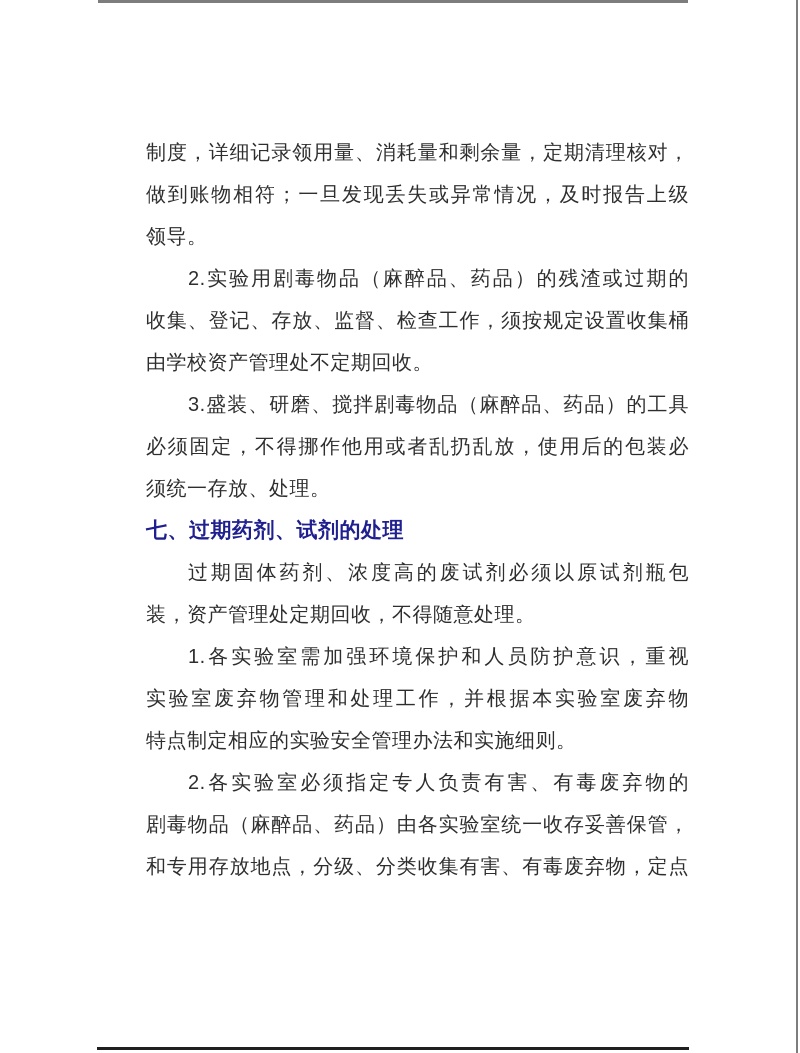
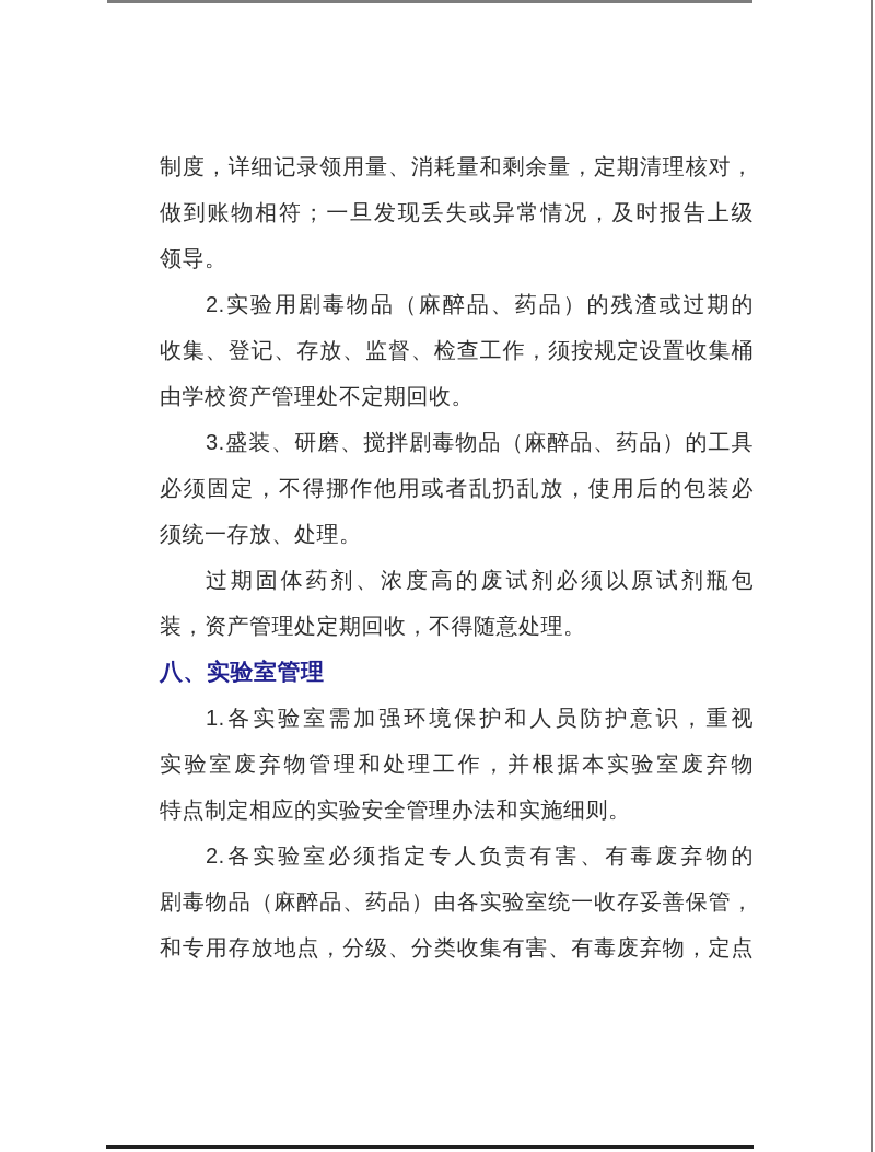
  制度，详细记录领用量、消耗量和剩余量，定期清理核对，
  做到账物相符；一旦发现丢失或异常情况，及时报告上级
  领导。
  2.实验用剧毒物品（麻醉品、药品）的残渣或过期的
  收集、登记、存放、监督、检查工作，须按规定设置收集桶
  由学校资产管理处不定期回收。
  3.盛装、研磨、搅拌剧毒物品（麻醉品、药品）的工具
  必须固定，不得挪作他用或者乱扔乱放，使用后的包装必
  须统一存放、处理。
- 七、过期药剂、试剂的处理
  过期固体药剂、浓度高的废试剂必须以原试剂瓶包
  装，资产管理处定期回收，不得随意处理。
+ 八、实验室管理
  1.各实验室需加强环境保护和人员防护意识，重视
  实验室废弃物管理和处理工作，并根据本实验室废弃物
  特点制定相应的实验安全管理办法和实施细则。
  2.各实验室必须指定专人负责有害、有毒废弃物的
  剧毒物品（麻醉品、药品）由各实验室统一收存妥善保管，
  和专用存放地点，分级、分类收集有害、有毒废弃物，定点
